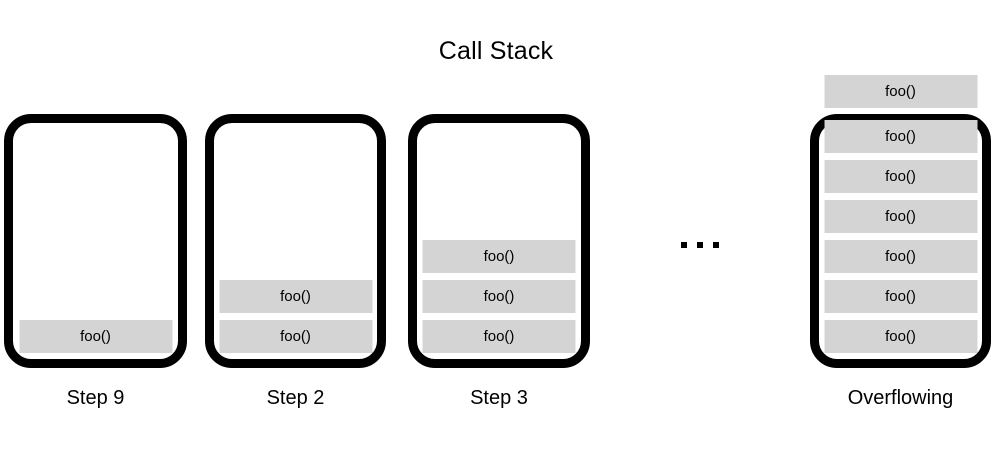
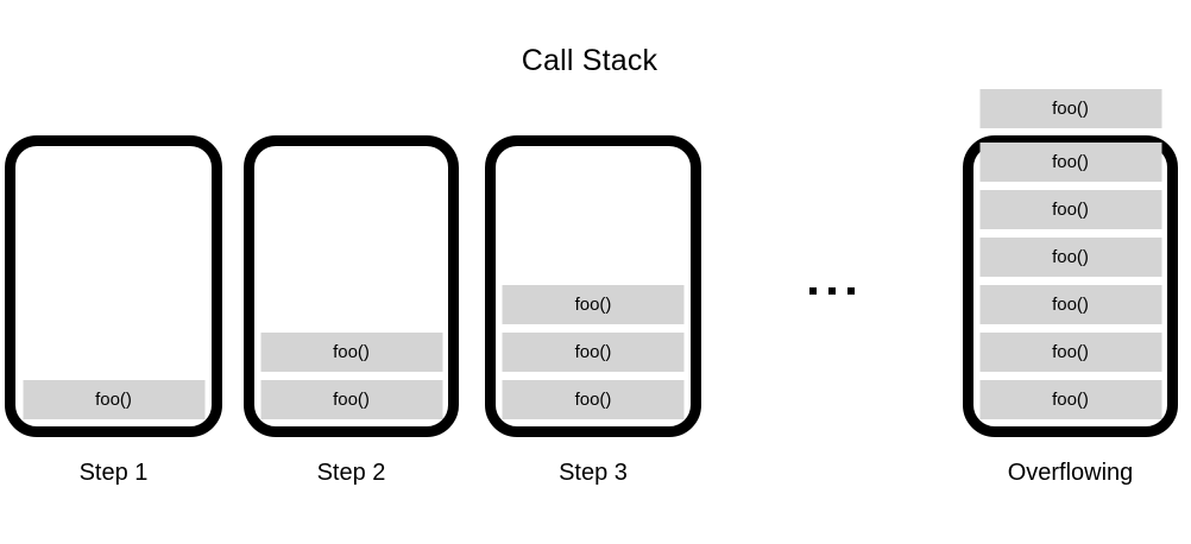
  Call Stack
  foo()
- Step 9
+ Step 1
  foo()
  foo()
  Step 2
  foo()
  foo()
  foo()
  Step 3
  foo()
  foo()
  foo()
  foo()
  foo()
  foo()
  foo()
  Overflowing
